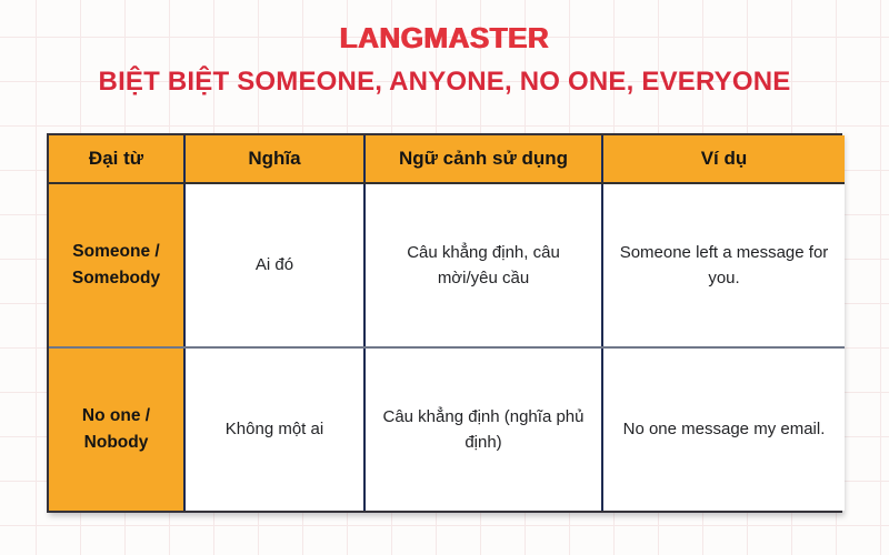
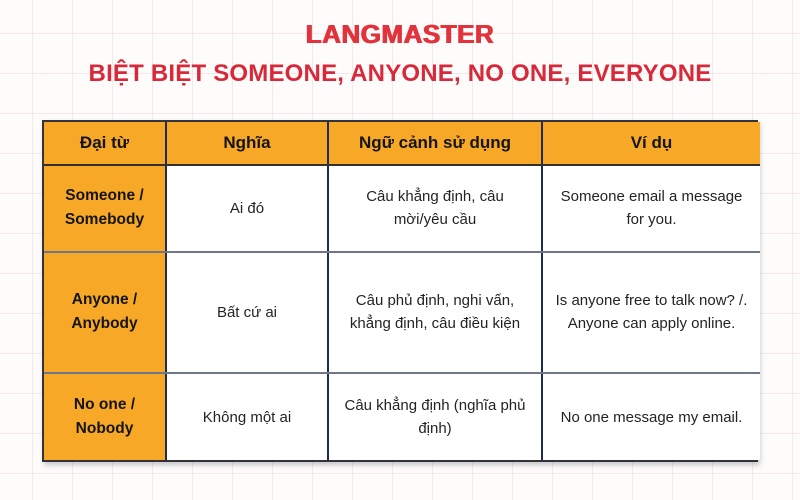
  LANGMASTER
  BIỆT BIỆT SOMEONE, ANYONE, NO ONE, EVERYONE
  Đại từ	Nghĩa	Ngữ cảnh sử dụng	Ví dụ
- Someone / Somebody	Ai đó	Câu khẳng định, câu mời/yêu cầu	Someone left a message for you.
+ Someone / Somebody	Ai đó	Câu khẳng định, câu mời/yêu cầu	Someone email a message for you.
+ Anyone / Anybody	Bất cứ ai	Câu phủ định, nghi vấn, khẳng định, câu điều kiện	Is anyone free to talk now? /. Anyone can apply online.
  No one / Nobody	Không một ai	Câu khẳng định (nghĩa phủ định)	No one message my email.
